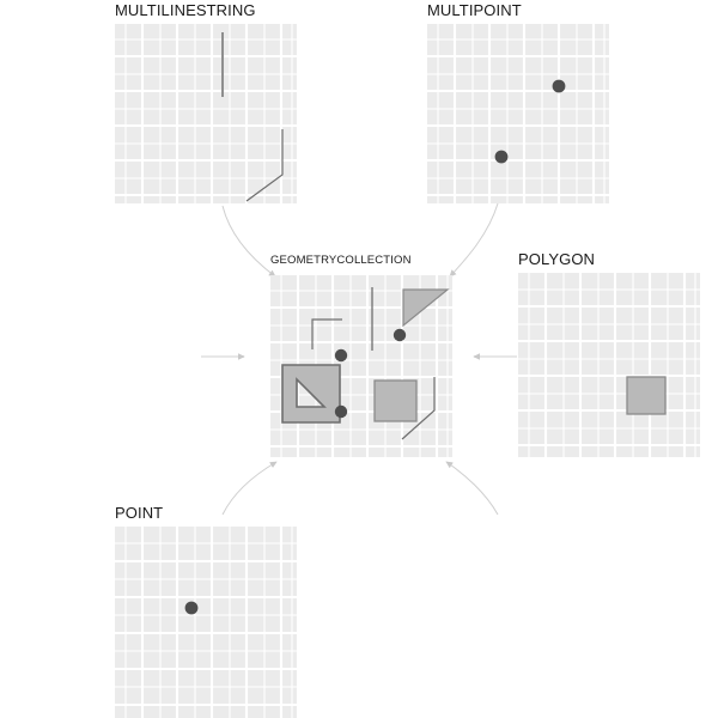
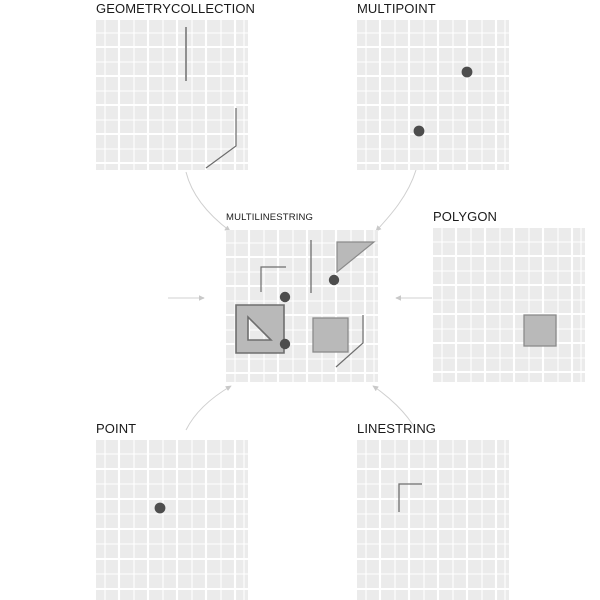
- MULTILINESTRING
+ GEOMETRYCOLLECTION
  MULTIPOINT
- GEOMETRYCOLLECTION
+ MULTILINESTRING
  POLYGON
  POINT
+ LINESTRING
